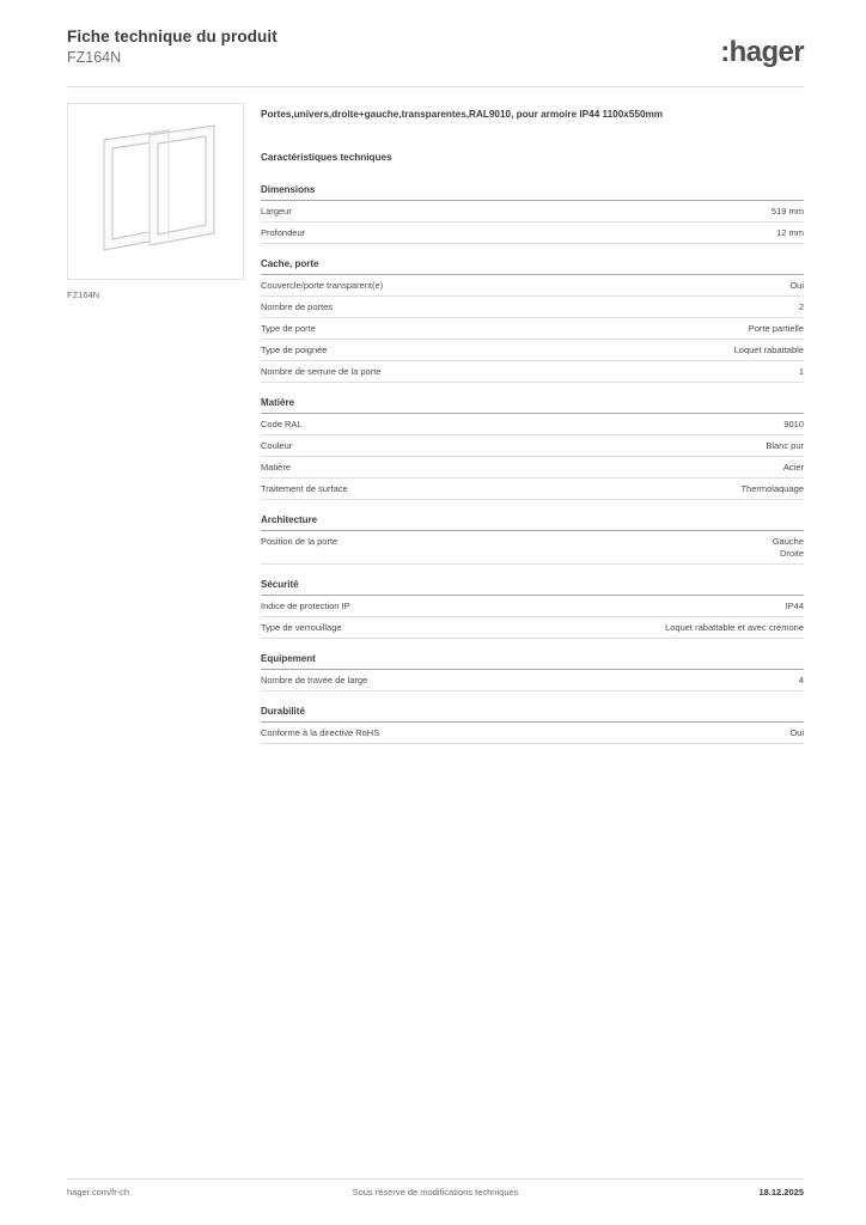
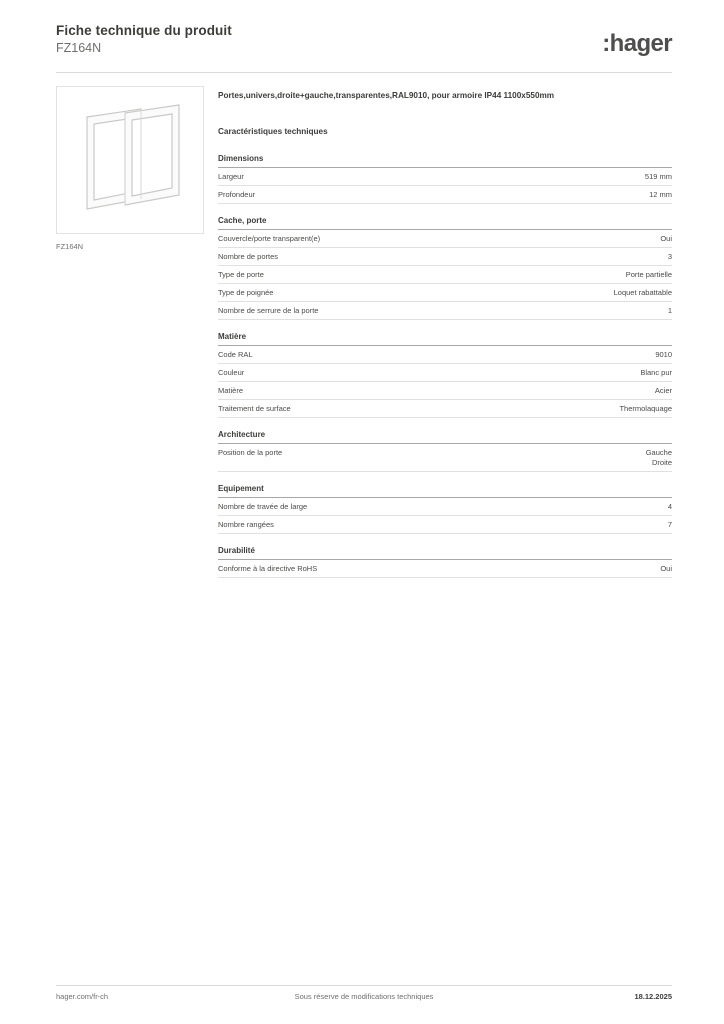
  Fiche technique du produit
  FZ164N
  :hager
  FZ164N
  Portes,univers,droite+gauche,transparentes,RAL9010, pour armoire IP44 1100x550mm
  Caractéristiques techniques
  Dimensions
  Largeur
  519 mm
  Profondeur
  12 mm
  Cache, porte
  Couvercle/porte transparent(e)
  Oui
  Nombre de portes
- 2
+ 3
  Type de porte
  Porte partielle
  Type de poignée
  Loquet rabattable
  Nombre de serrure de la porte
  1
  Matière
  Code RAL
  9010
  Couleur
  Blanc pur
  Matière
  Acier
  Traitement de surface
  Thermolaquage
  Architecture
  Position de la porte
  Gauche
  Droite
- Sécurité
- Indice de protection IP
- IP44
- Type de verrouillage
- Loquet rabattable et avec crémone
  Equipement
  Nombre de travée de large
  4
+ Nombre rangées
+ 7
  Durabilité
  Conforme à la directive RoHS
  Oui
  hager.com/fr-ch
  Sous réserve de modifications techniques
  18.12.2025
